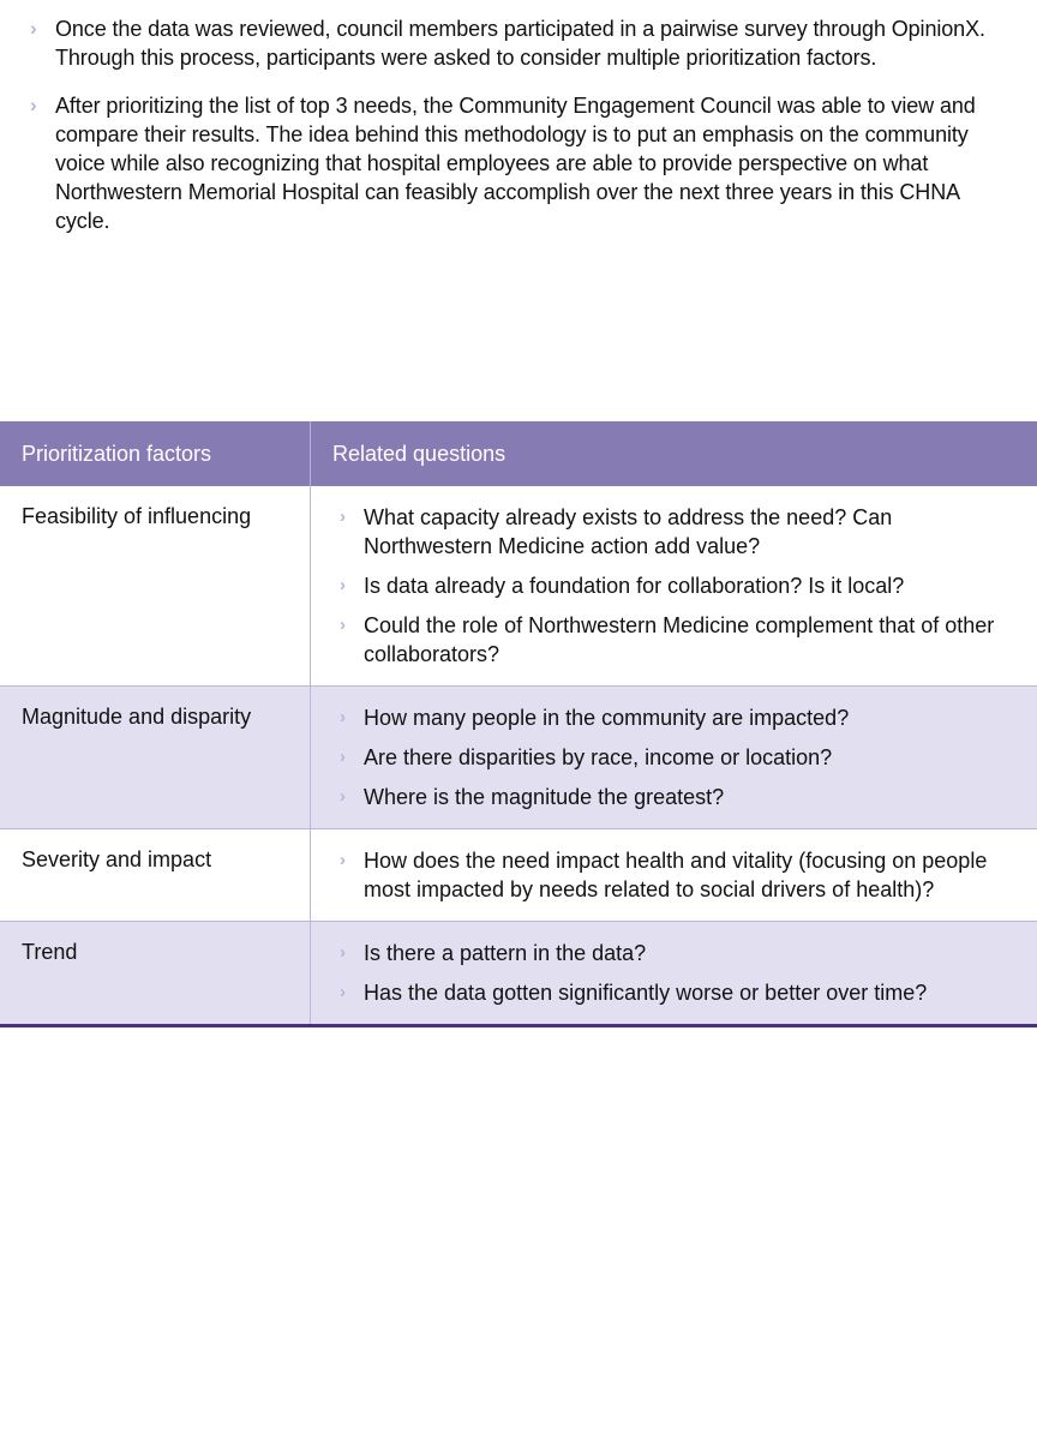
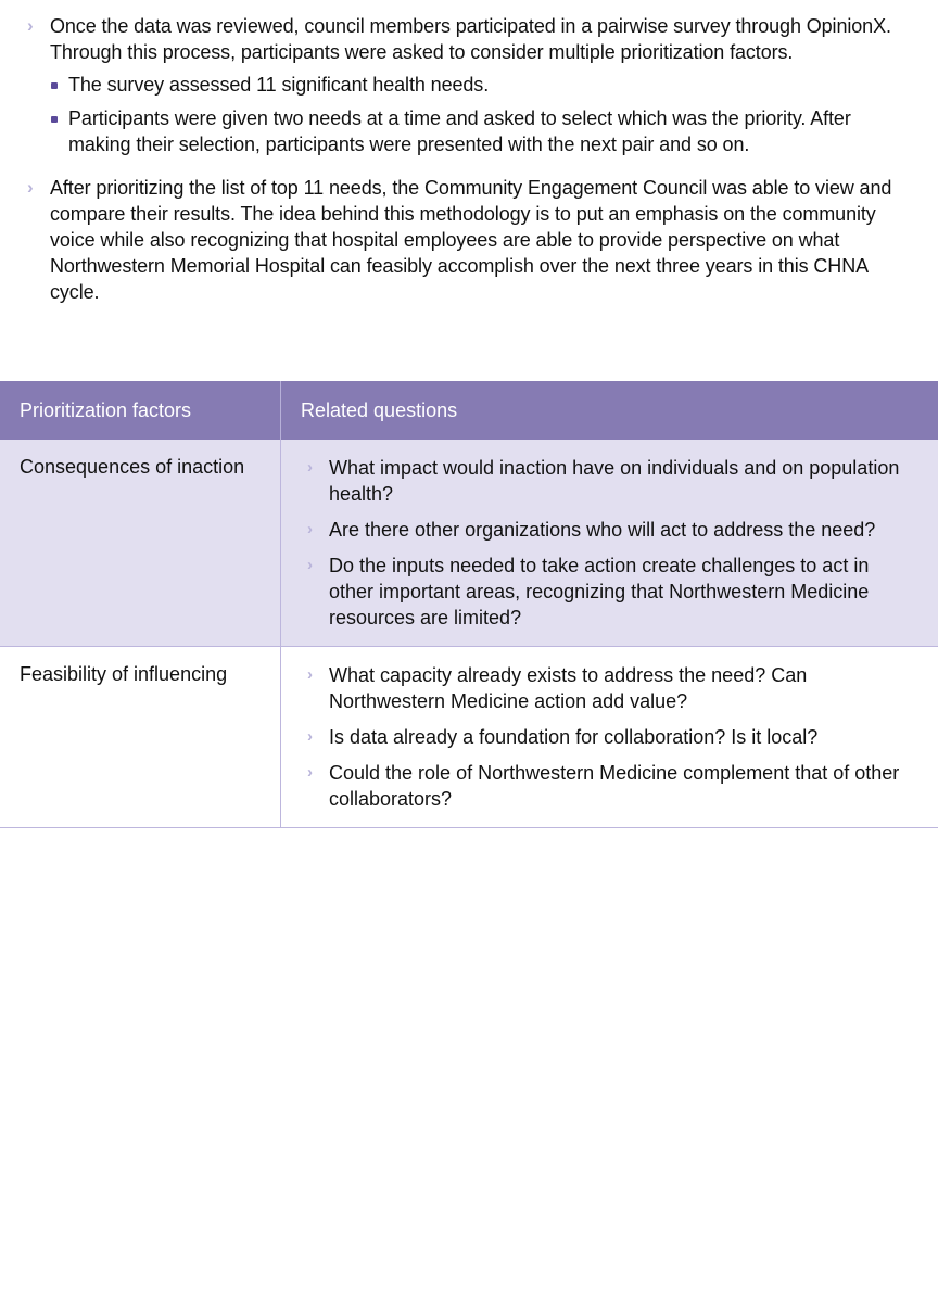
  ›
  Once the data was reviewed, council members participated in a pairwise survey through OpinionX. Through this process, participants were asked to consider multiple prioritization factors.
+ The survey assessed 11 significant health needs.
+ Participants were given two needs at a time and asked to select which was the priority. After making their selection, participants were presented with the next pair and so on.
  ›
- After prioritizing the list of top 3 needs, the Community Engagement Council was able to view and compare their results. The idea behind this methodology is to put an emphasis on the community voice while also recognizing that hospital employees are able to provide perspective on what Northwestern Memorial Hospital can feasibly accomplish over the next three years in this CHNA cycle.
+ After prioritizing the list of top 11 needs, the Community Engagement Council was able to view and compare their results. The idea behind this methodology is to put an emphasis on the community voice while also recognizing that hospital employees are able to provide perspective on what Northwestern Memorial Hospital can feasibly accomplish over the next three years in this CHNA cycle.
  Prioritization factors	Related questions
+ Consequences of inaction	› What impact would inaction have on individuals and on population health? › Are there other organizations who will act to address the need? › Do the inputs needed to take action create challenges to act in other important areas, recognizing that Northwestern Medicine resources are limited?
  Feasibility of influencing	› What capacity already exists to address the need? Can Northwestern Medicine action add value? › Is data already a foundation for collaboration? Is it local? › Could the role of Northwestern Medicine complement that of other collaborators?
- Magnitude and disparity	› How many people in the community are impacted? › Are there disparities by race, income or location? › Where is the magnitude the greatest?
- Severity and impact	› How does the need impact health and vitality (focusing on people most impacted by needs related to social drivers of health)?
- Trend	› Is there a pattern in the data? › Has the data gotten significantly worse or better over time?
